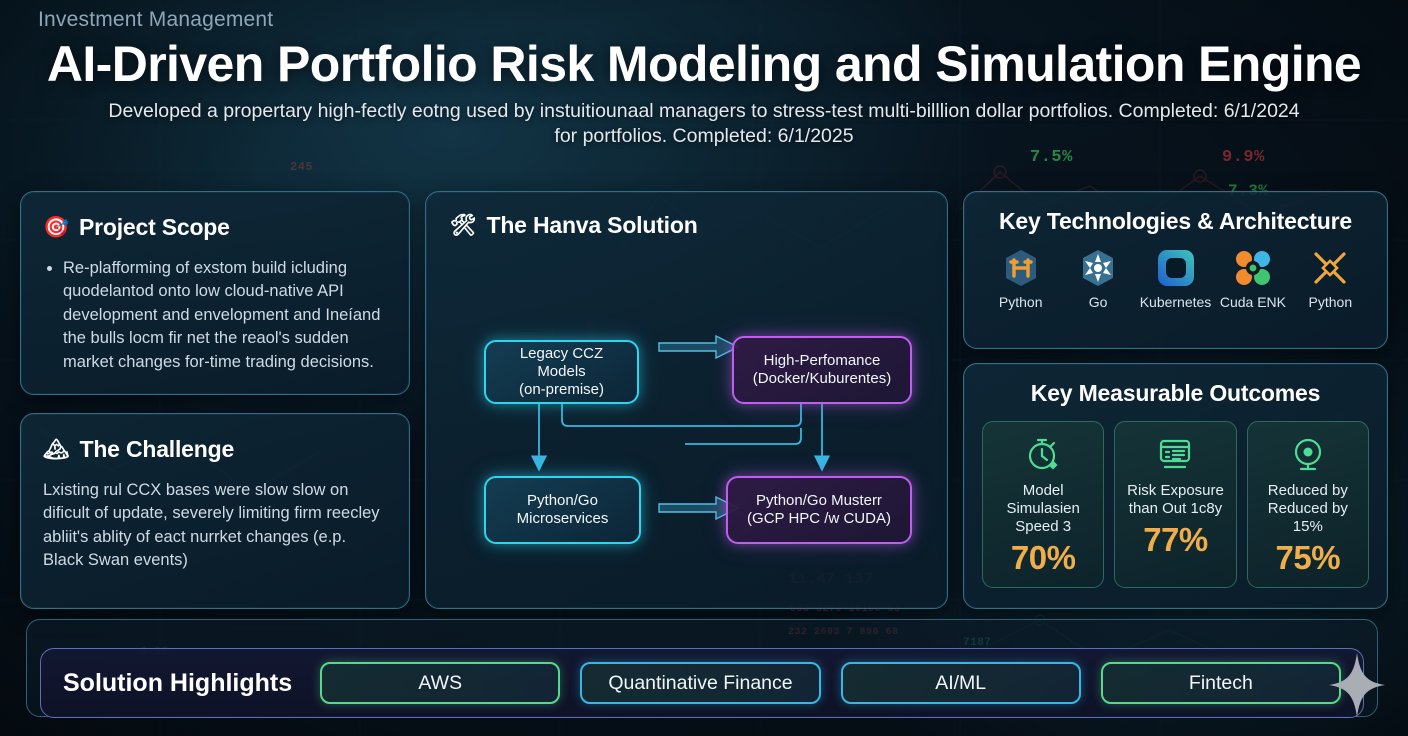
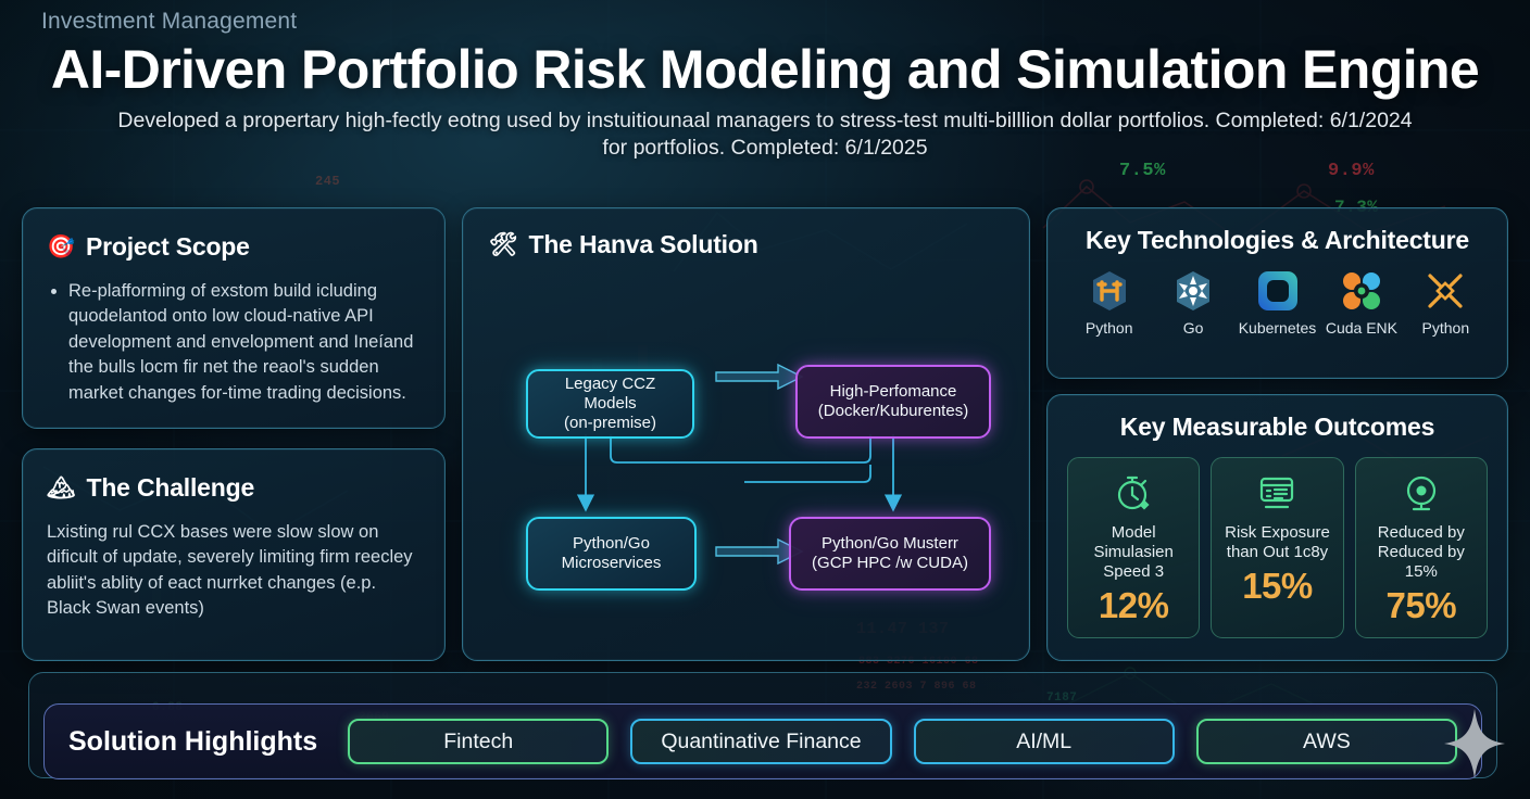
  Investment Management
  AI-Driven Portfolio Risk Modeling and Simulation Engine
  Developed a propertary high-fectly eotng used by instuitiounaal managers to stress-test multi-billlion dollar portfolios. Completed: 6/1/2024
  for portfolios. Completed: 6/1/2025
  🎯
  Project Scope
  Re-plafforming of exstom build icluding quodelantod onto low cloud-native API development and envelopment and Ineíand the bulls locm fir net the reaol's sudden market changes for-time trading decisions.
  🏔
  The Challenge
  Lxisting rul CCX bases were slow slow on dificult of update, severely limiting firm reecley abliit's ablity of eact nurrket changes (e.p. Black Swan events)
  🛠
  The Hanva Solution
  Legacy CCZ Models
  (on-premise)
  High-Perfomance
  (Docker/Kuburentes)
  Python/Go
  Microservices
  Python/Go Musterr
  (GCP HPC /w CUDA)
  Key Technologies & Architecture
  Python
  Go
  Kubernetes
  Cuda ENK
  Python
  Key Measurable Outcomes
  Model Simulasien
  Speed 3
- 70%
+ 12%
  Risk Exposure
  than Out 1ᴄ8y
- 77%
+ 15%
  Reduced by
  Reduced by 15%
  75%
  Solution Highlights
- AWS
+ Fintech
  Quantinative Finance
  AI/ML
- Fintech
+ AWS
